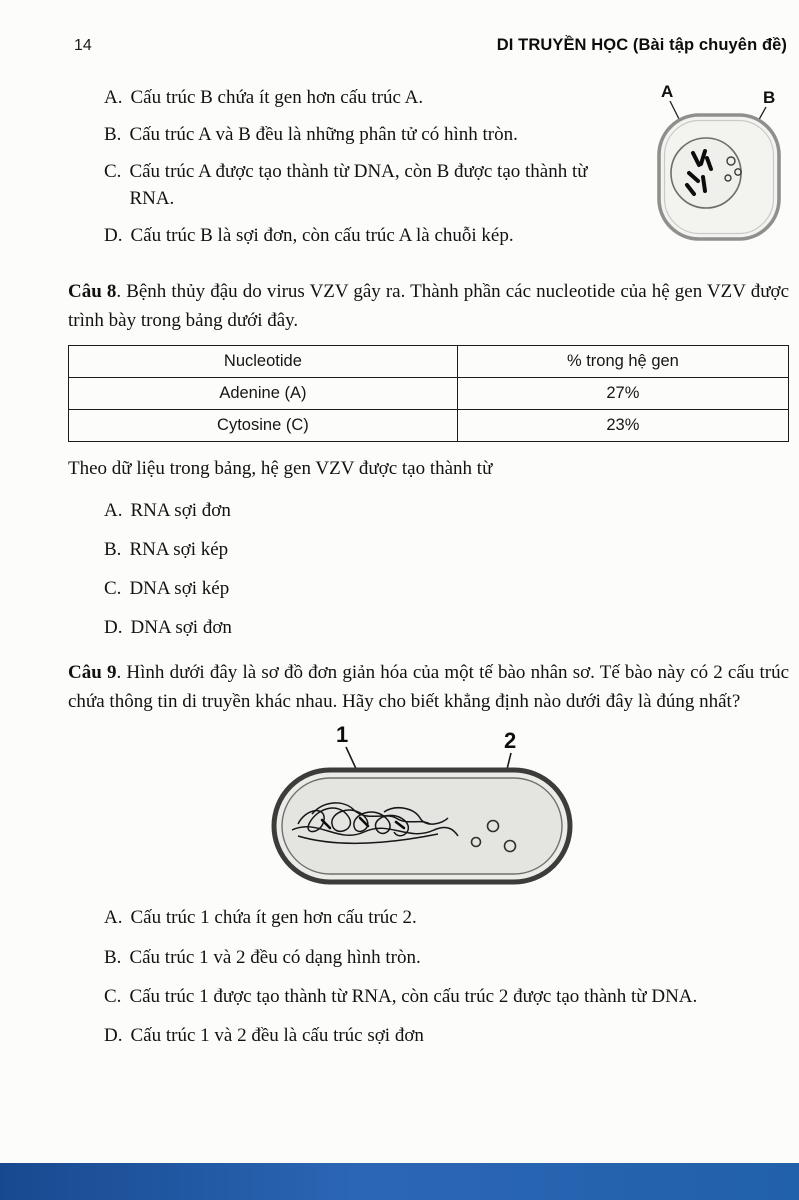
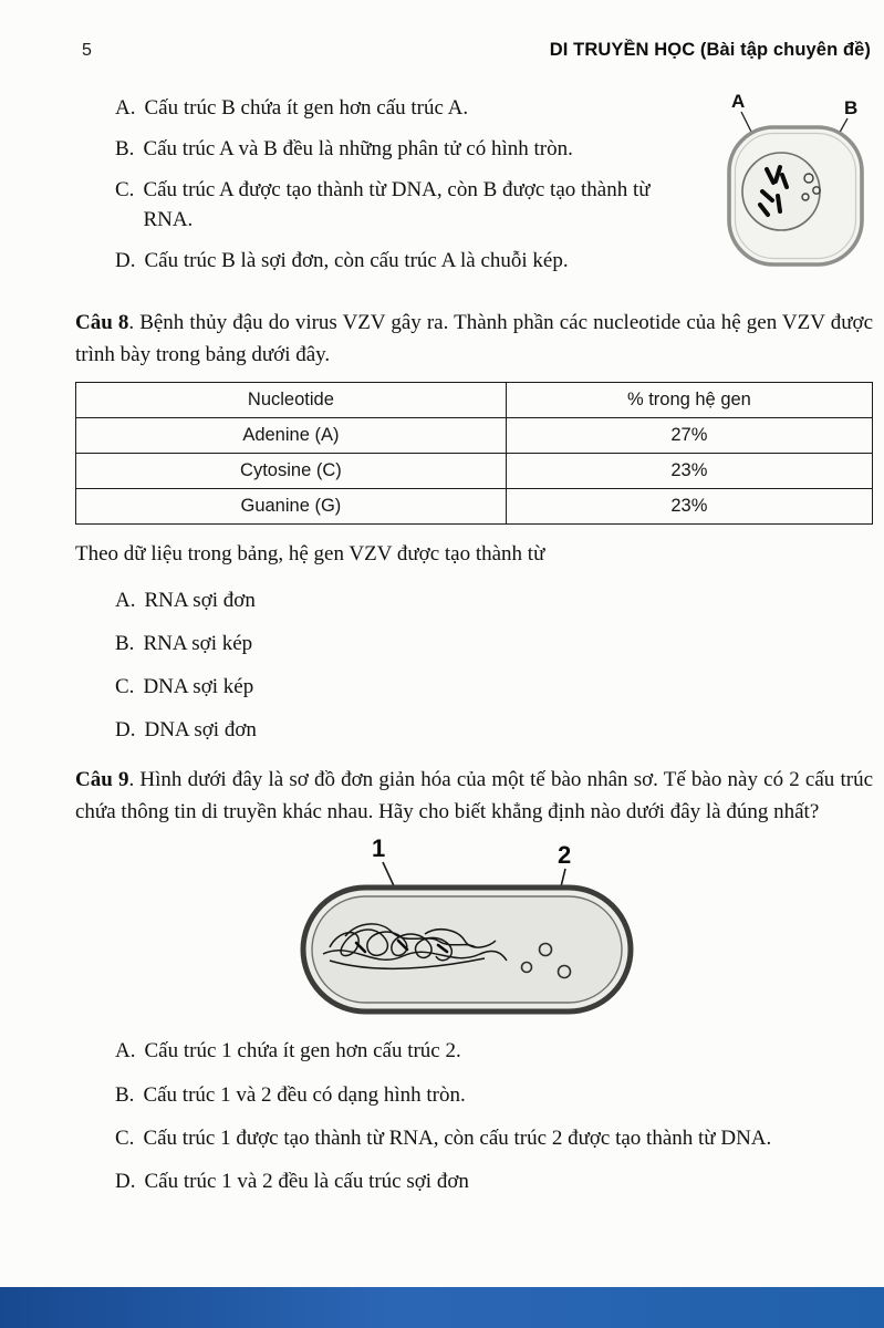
- 14
+ 5
  DI TRUYỀN HỌC (Bài tập chuyên đề)
  A.
  Cấu trúc B chứa ít gen hơn cấu trúc A.
  B.
  Cấu trúc A và B đều là những phân tử có hình tròn.
  C.
  Cấu trúc A được tạo thành từ DNA, còn B được tạo thành từ RNA.
  D.
  Cấu trúc B là sợi đơn, còn cấu trúc A là chuỗi kép.
  A
  B
  Câu 8. Bệnh thủy đậu do virus VZV gây ra. Thành phần các nucleotide của hệ gen VZV được trình bày trong bảng dưới đây.
  Nucleotide	% trong hệ gen
  Adenine (A)	27%
  Cytosine (C)	23%
+ Guanine (G)	23%
  Theo dữ liệu trong bảng, hệ gen VZV được tạo thành từ
  A.
  RNA sợi đơn
  B.
  RNA sợi kép
  C.
  DNA sợi kép
  D.
  DNA sợi đơn
  Câu 9. Hình dưới đây là sơ đồ đơn giản hóa của một tế bào nhân sơ. Tế bào này có 2 cấu trúc chứa thông tin di truyền khác nhau. Hãy cho biết khẳng định nào dưới đây là đúng nhất?
  1
  2
  A.
  Cấu trúc 1 chứa ít gen hơn cấu trúc 2.
  B.
  Cấu trúc 1 và 2 đều có dạng hình tròn.
  C.
  Cấu trúc 1 được tạo thành từ RNA, còn cấu trúc 2 được tạo thành từ DNA.
  D.
  Cấu trúc 1 và 2 đều là cấu trúc sợi đơn
